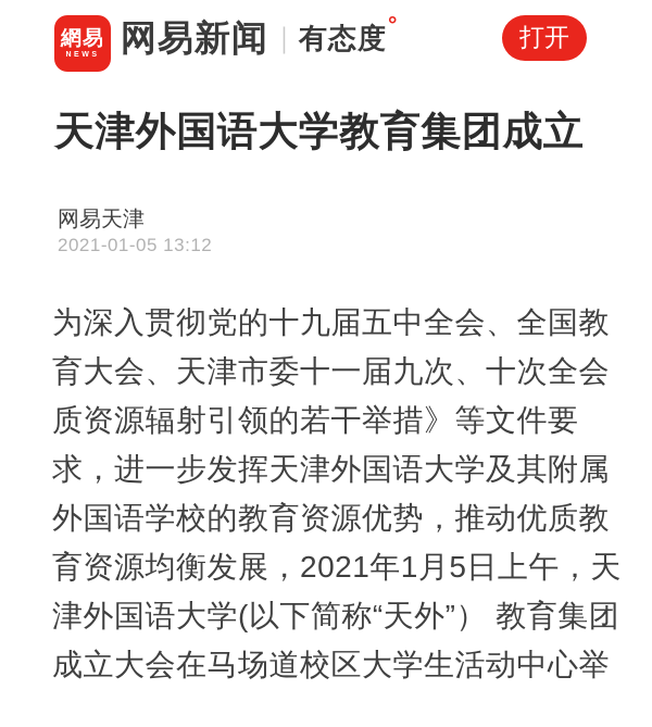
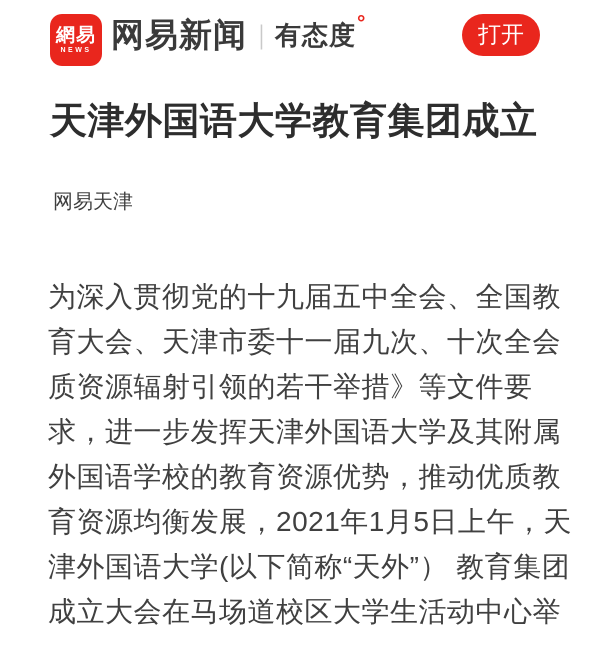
  網易
  网易新闻
  |
  有态度
  °
  打开
  天津外国语大学教育集团成立
  网易天津
- 2021-01-05 13:12
  为深入贯彻党的十九届五中全会、全国教
  育大会、天津市委十一届九次、十次全会
  质资源辐射引领的若干举措》等文件要
  求，进一步发挥天津外国语大学及其附属
  外国语学校的教育资源优势，推动优质教
  育资源均衡发展，2021年1月5日上午，天
  津外国语大学(以下简称“天外”） 教育集团
  成立大会在马场道校区大学生活动中心举
